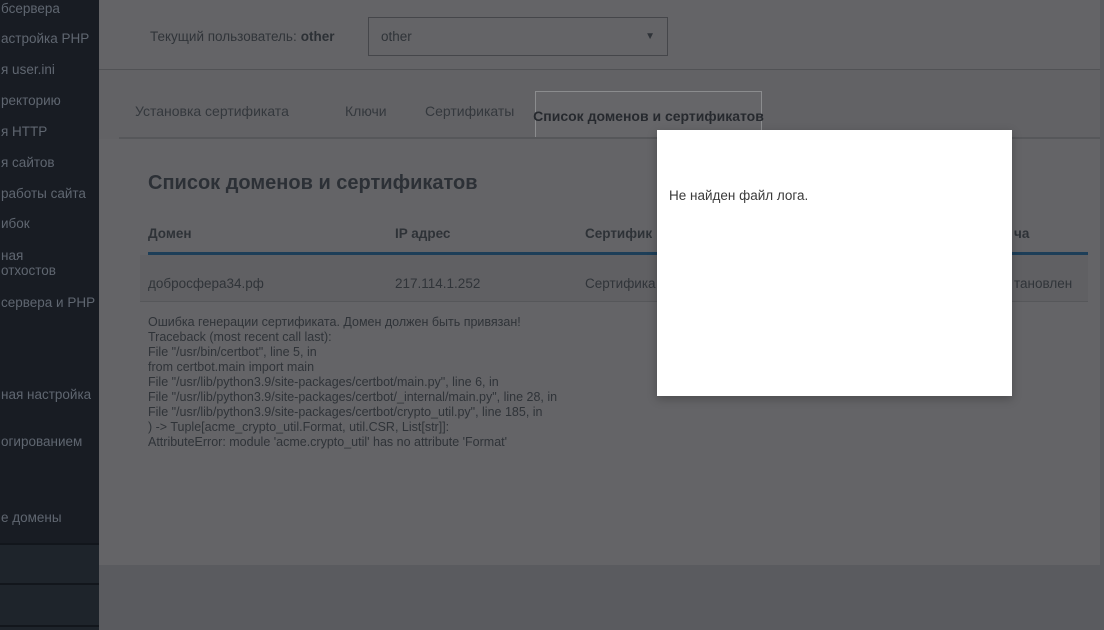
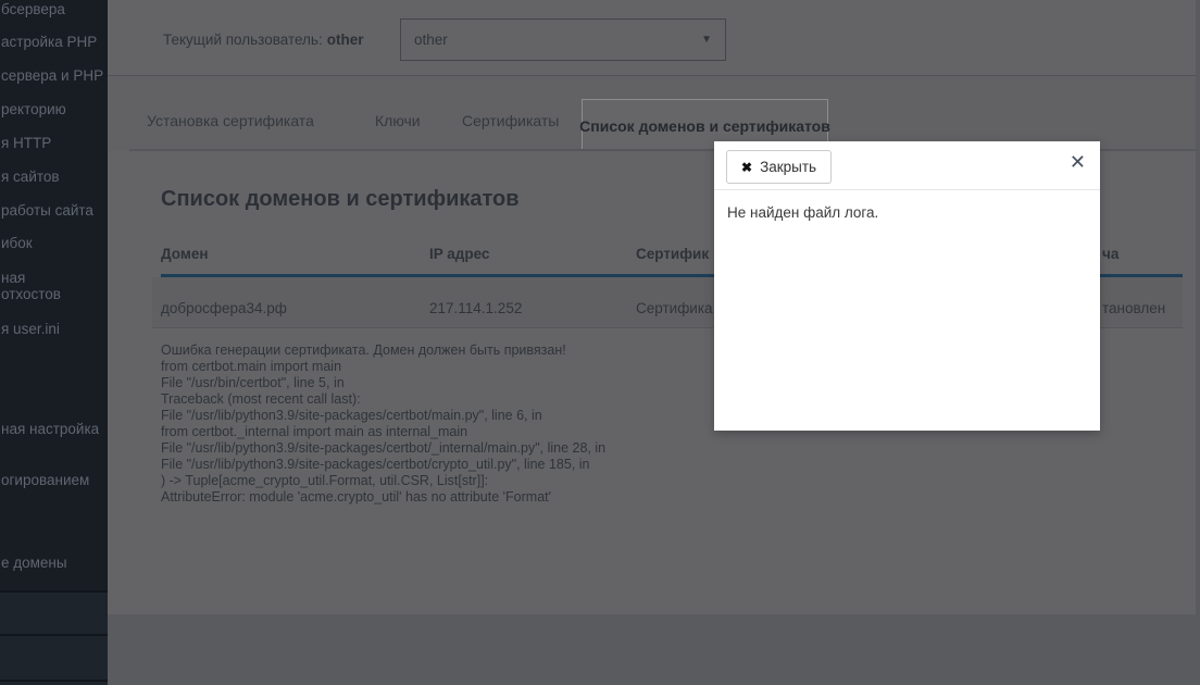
  бсервера
  астройка PHP
- я user.ini
+ сервера и PHP
  ректорию
  я HTTP
  я сайтов
  работы сайта
  ибок
  ная
  отхостов
- сервера и PHP
+ я user.ini
  ная настройка
  огированием
  е домены
  Текущий пользователь: other
  other
  ▼
  Установка сертификата
  Ключи
  Сертификаты
  Список доменов и сертификатов
  Список доменов и сертификатов
  Домен
  IP адрес
  Сертифик
  ча
  добросфера34.рф
  217.114.1.252
  Сертифика
  тановлен
  Ошибка генерации сертификата. Домен должен быть привязан!
- Traceback (most recent call last):
+ from certbot.main import main
  File "/usr/bin/certbot", line 5, in
- from certbot.main import main
+ Traceback (most recent call last):
  File "/usr/lib/python3.9/site-packages/certbot/main.py", line 6, in
+ from certbot._internal import main as internal_main
  File "/usr/lib/python3.9/site-packages/certbot/_internal/main.py", line 28, in
  File "/usr/lib/python3.9/site-packages/certbot/crypto_util.py", line 185, in
  ) -> Tuple[acme_crypto_util.Format, util.CSR, List[str]]:
  AttributeError: module 'acme.crypto_util' has no attribute 'Format'
+ ✖
+ Закрыть
+ ✕
  Не найден файл лога.
